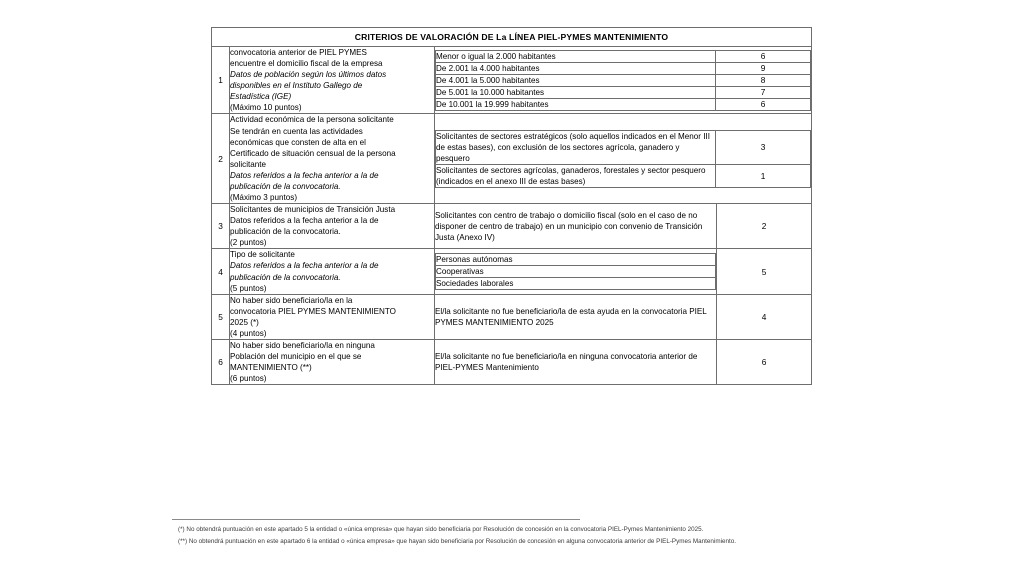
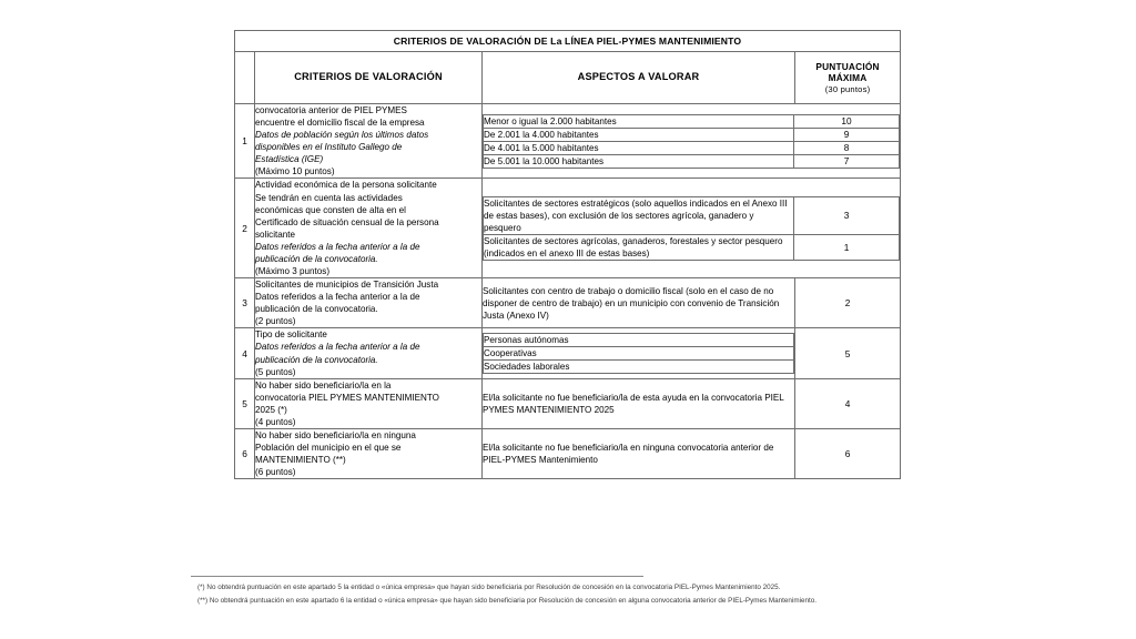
  CRITERIOS DE VALORACIÓN DE La LÍNEA PIEL-PYMES MANTENIMIENTO
+ 	CRITERIOS DE VALORACIÓN	ASPECTOS A VALORAR	PUNTUACIÓNMÁXIMA(30 puntos)
  1	convocatoria anterior de PIEL PYMESencuentre el domicilio fiscal de la empresaDatos de población según los últimos datosdisponibles en el Instituto Gallego deEstadística (IGE)(Máximo 10 puntos)
- Menor o igual la 2.000 habitantes	6
+ Menor o igual la 2.000 habitantes	10
  De 2.001 la 4.000 habitantes	9
  De 4.001 la 5.000 habitantes	8
  De 5.001 la 10.000 habitantes	7
- De 10.001 la 19.999 habitantes	6
  2	Actividad económica de la persona solicitanteSe tendrán en cuenta las actividadeseconómicas que consten de alta en elCertificado de situación censual de la personasolicitanteDatos referidos a la fecha anterior a la depublicación de la convocatoria.(Máximo 3 puntos)
- Solicitantes de sectores estratégicos (solo aquellos indicados en el Menor III de estas bases), con exclusión de los sectores agrícola, ganadero y pesquero	3
+ Solicitantes de sectores estratégicos (solo aquellos indicados en el Anexo III de estas bases), con exclusión de los sectores agrícola, ganadero y pesquero	3
  Solicitantes de sectores agrícolas, ganaderos, forestales y sector pesquero (indicados en el anexo III de estas bases)	1
  3	Solicitantes de municipios de Transición JustaDatos referidos a la fecha anterior a la depublicación de la convocatoria.(2 puntos)	Solicitantes con centro de trabajo o domicilio fiscal (solo en el caso de no disponer de centro de trabajo) en un municipio con convenio de Transición Justa (Anexo IV)	2
  4	Tipo de solicitanteDatos referidos a la fecha anterior a la depublicación de la convocatoria.(5 puntos)
  Personas autónomas
  Cooperativas
  Sociedades laborales
  			5
  5	No haber sido beneficiario/la en laconvocatoria PIEL PYMES MANTENIMIENTO2025 (*)(4 puntos)	El/la solicitante no fue beneficiario/la de esta ayuda en la convocatoria PIEL PYMES MANTENIMIENTO 2025	4
  6	No haber sido beneficiario/la en ningunaPoblación del municipio en el que seMANTENIMIENTO (**)(6 puntos)	El/la solicitante no fue beneficiario/la en ninguna convocatoria anterior de PIEL-PYMES Mantenimiento	6
